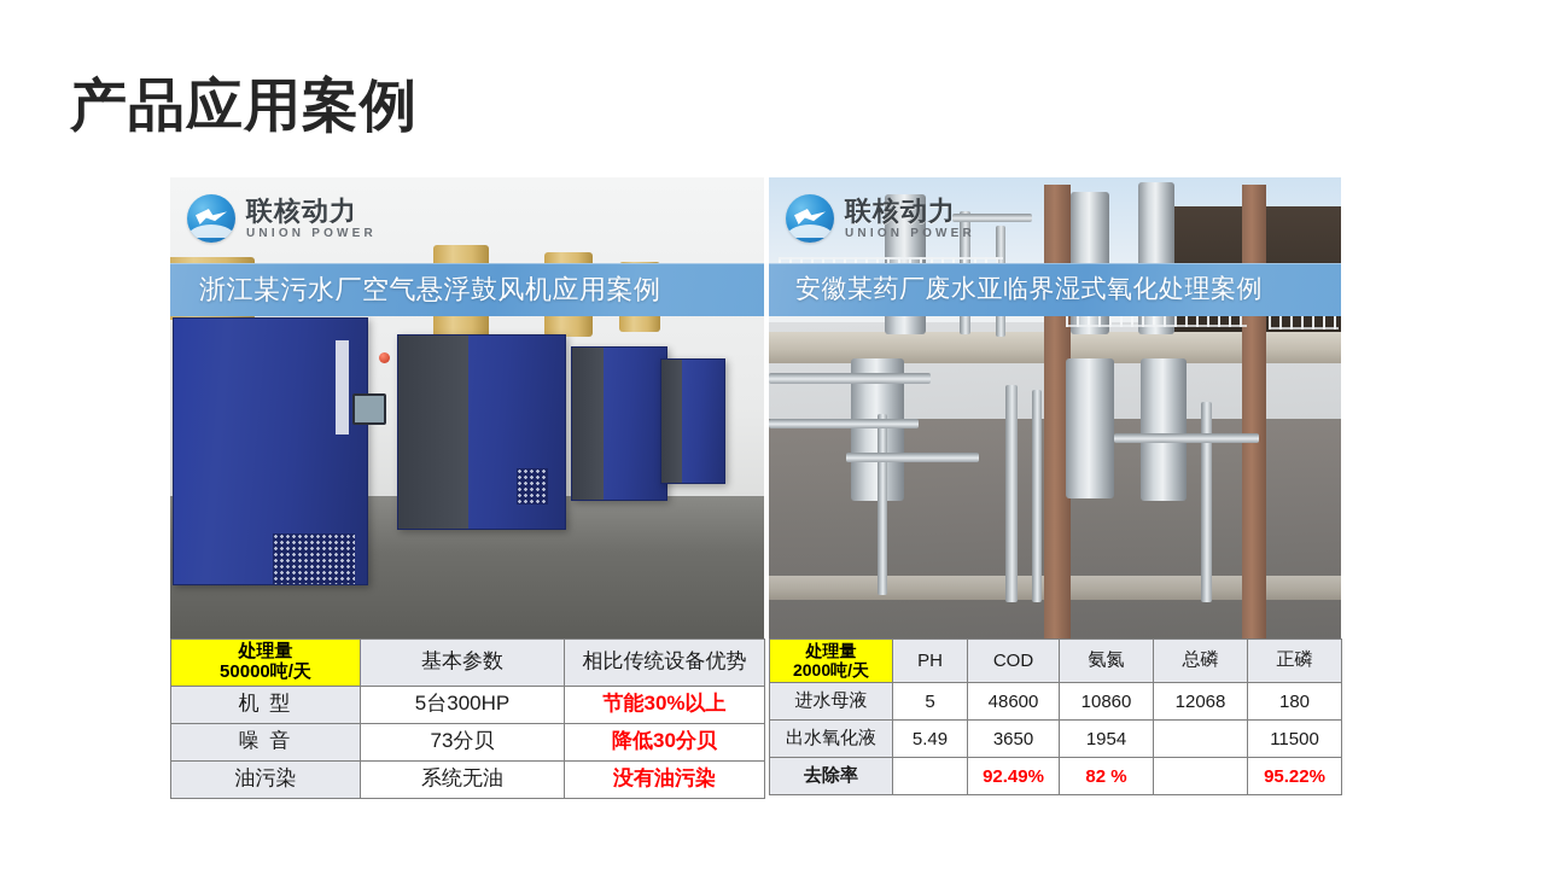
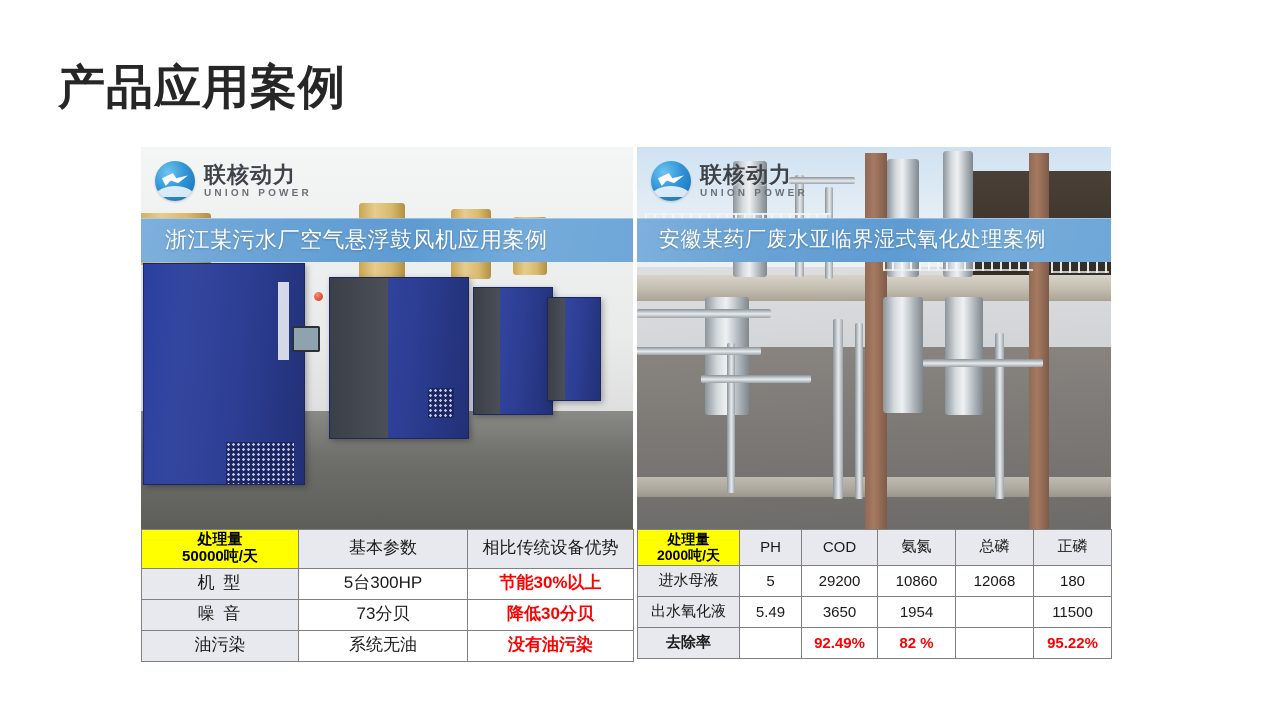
  产品应用案例
  联核动力
  UNION POWER
  浙江某污水厂空气悬浮鼓风机应用案例
  处理量 50000吨/天	基本参数	相比传统设备优势
  机 型	5台300HP	节能30%以上
  噪 音	73分贝	降低30分贝
  油污染	系统无油	没有油污染
  联核动力
  UNION POWER
  安徽某药厂废水亚临界湿式氧化处理案例
  处理量 2000吨/天	PH	COD	氨氮	总磷	正磷
- 进水母液	5	48600	10860	12068	180
+ 进水母液	5	29200	10860	12068	180
  出水氧化液	5.49	3650	1954		11500
  去除率		92.49%	82 %		95.22%
